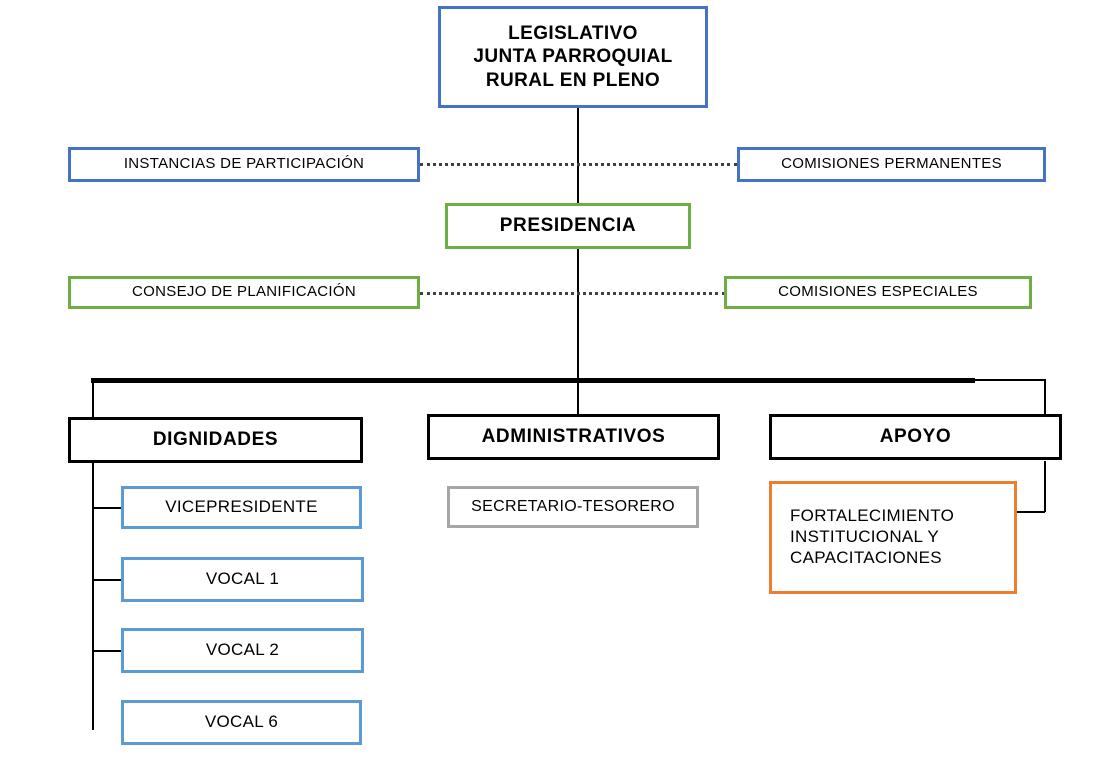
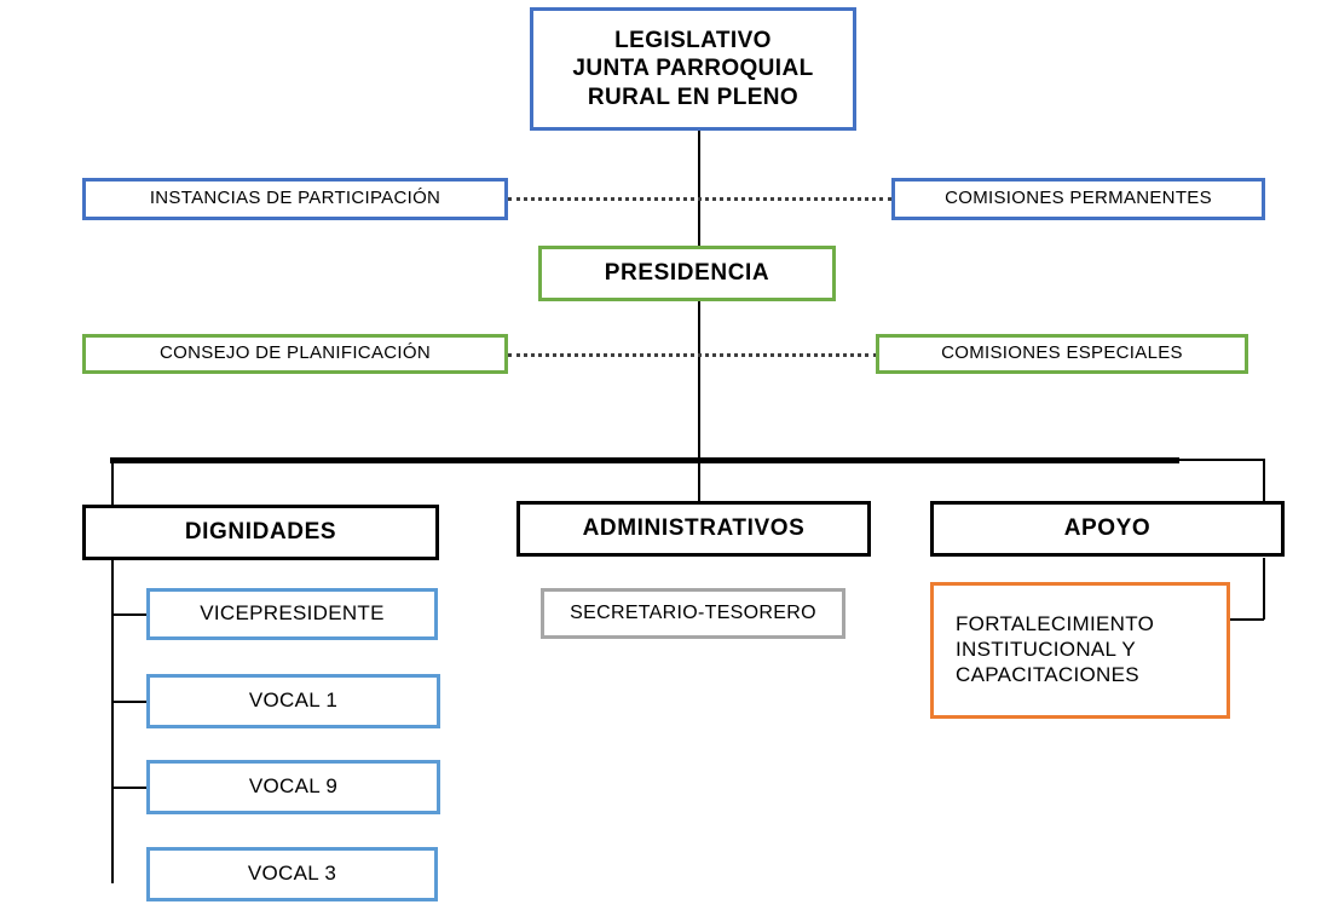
  LEGISLATIVO
  JUNTA PARROQUIAL
  RURAL EN PLENO
  INSTANCIAS DE PARTICIPACIÓN
  COMISIONES PERMANENTES
  PRESIDENCIA
  CONSEJO DE PLANIFICACIÓN
  COMISIONES ESPECIALES
  DIGNIDADES
  ADMINISTRATIVOS
  APOYO
  VICEPRESIDENTE
  VOCAL 1
- VOCAL 2
+ VOCAL 9
- VOCAL 6
+ VOCAL 3
  SECRETARIO-TESORERO
  FORTALECIMIENTO
  INSTITUCIONAL Y
  CAPACITACIONES
